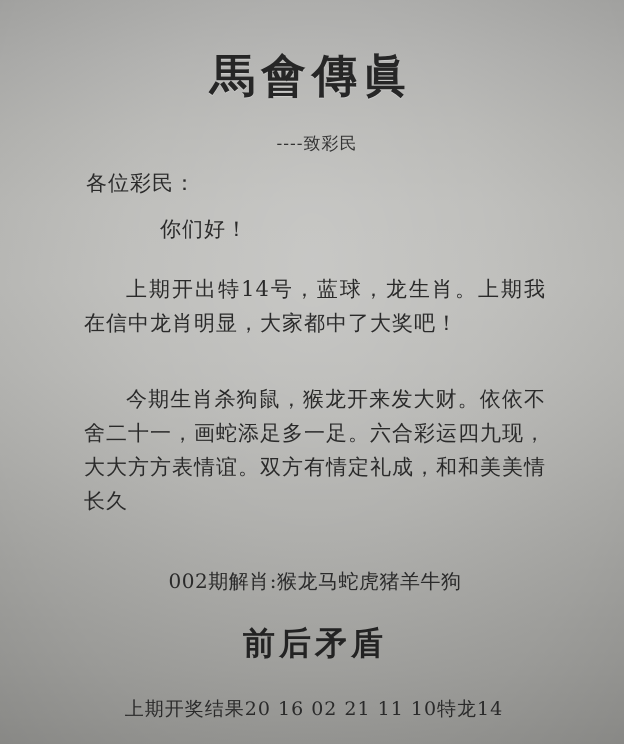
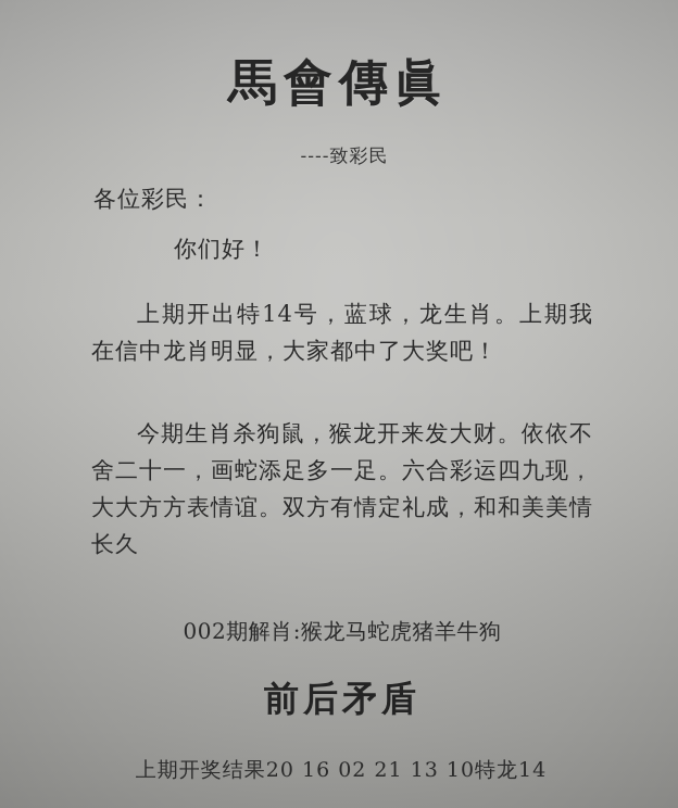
  馬會傳眞
  ----致彩民
  各位彩民：
  你们好！
  上期开出特14号，蓝球，龙生肖。上期我在信中龙肖明显，大家都中了大奖吧！
  今期生肖杀狗鼠，猴龙开来发大财。依依不舍二十一，画蛇添足多一足。六合彩运四九现，大大方方表情谊。双方有情定礼成，和和美美情长久
  002期解肖:猴龙马蛇虎猪羊牛狗
  前后矛盾
- 上期开奖结果20 16 02 21 11 10特龙14
+ 上期开奖结果20 16 02 21 13 10特龙14
